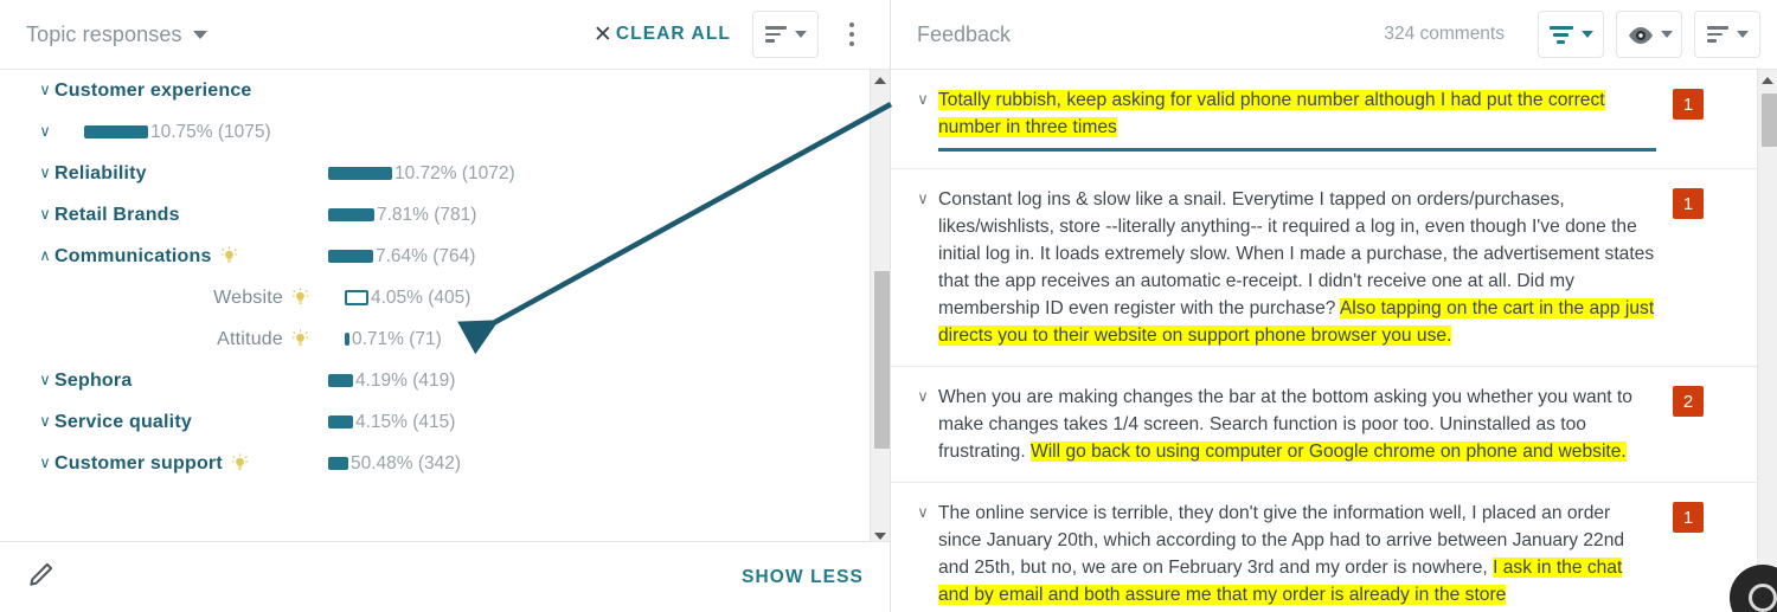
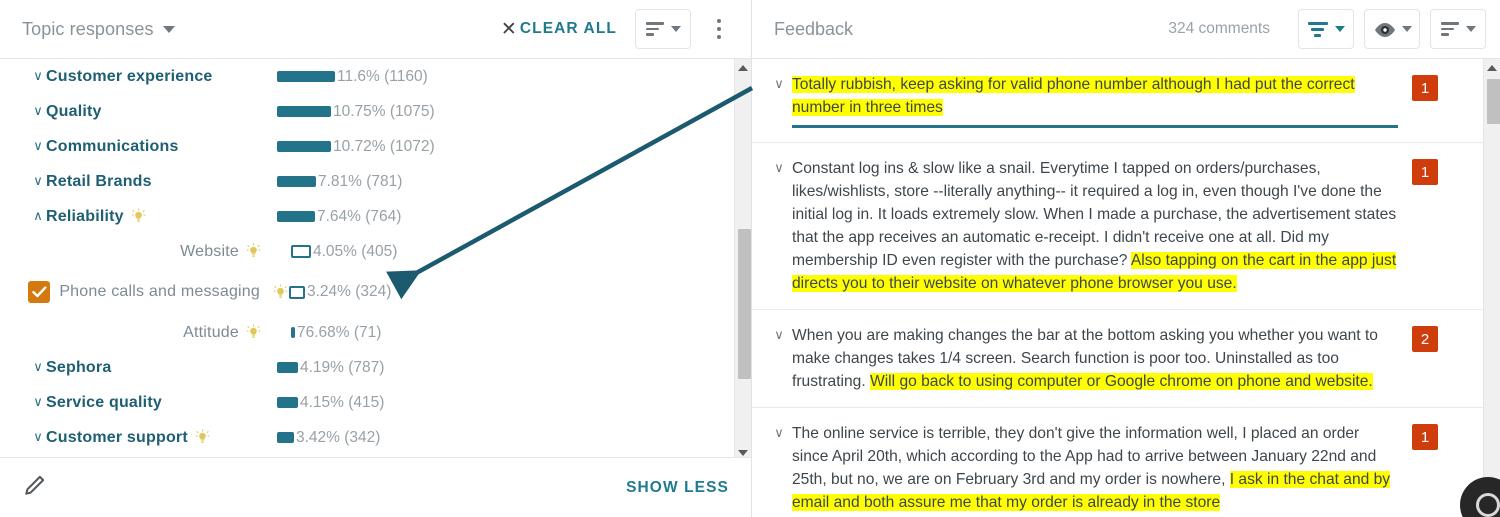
  Topic responses
  ✕
  CLEAR ALL
  ∨
  Customer experience
+ 11.6% (1160)
  ∨
+ Quality
  10.75% (1075)
  ∨
- Reliability
+ Communications
  10.72% (1072)
  ∨
  Retail Brands
  7.81% (781)
  ∧
- Communications
+ Reliability
  7.64% (764)
  Website
  4.05% (405)
+ Phone calls and messaging
+ 3.24% (324)
  Attitude
- 0.71% (71)
+ 76.68% (71)
  ∨
  Sephora
- 4.19% (419)
+ 4.19% (787)
  ∨
  Service quality
  4.15% (415)
  ∨
  Customer support
- 50.48% (342)
+ 3.42% (342)
  SHOW LESS
  Feedback
  324 comments
  ∨
  Totally rubbish, keep asking for valid phone number although I had put the correct number in three times
  1
  ∨
- Constant log ins & slow like a snail. Everytime I tapped on orders/purchases, likes/wishlists, store --literally anything-- it required a log in, even though I've done the initial log in. It loads extremely slow. When I made a purchase, the advertisement states that the app receives an automatic e-receipt. I didn't receive one at all. Did my membership ID even register with the purchase? Also tapping on the cart in the app just directs you to their website on support phone browser you use.
+ Constant log ins & slow like a snail. Everytime I tapped on orders/purchases, likes/wishlists, store --literally anything-- it required a log in, even though I've done the initial log in. It loads extremely slow. When I made a purchase, the advertisement states that the app receives an automatic e-receipt. I didn't receive one at all. Did my membership ID even register with the purchase? Also tapping on the cart in the app just directs you to their website on whatever phone browser you use.
  1
  ∨
  When you are making changes the bar at the bottom asking you whether you want to make changes takes 1/4 screen. Search function is poor too. Uninstalled as too frustrating. Will go back to using computer or Google chrome on phone and website.
  2
  ∨
- The online service is terrible, they don't give the information well, I placed an order since January 20th, which according to the App had to arrive between January 22nd and 25th, but no, we are on February 3rd and my order is nowhere, I ask in the chat and by email and both assure me that my order is already in the store
+ The online service is terrible, they don't give the information well, I placed an order since April 20th, which according to the App had to arrive between January 22nd and 25th, but no, we are on February 3rd and my order is nowhere, I ask in the chat and by email and both assure me that my order is already in the store
  1
